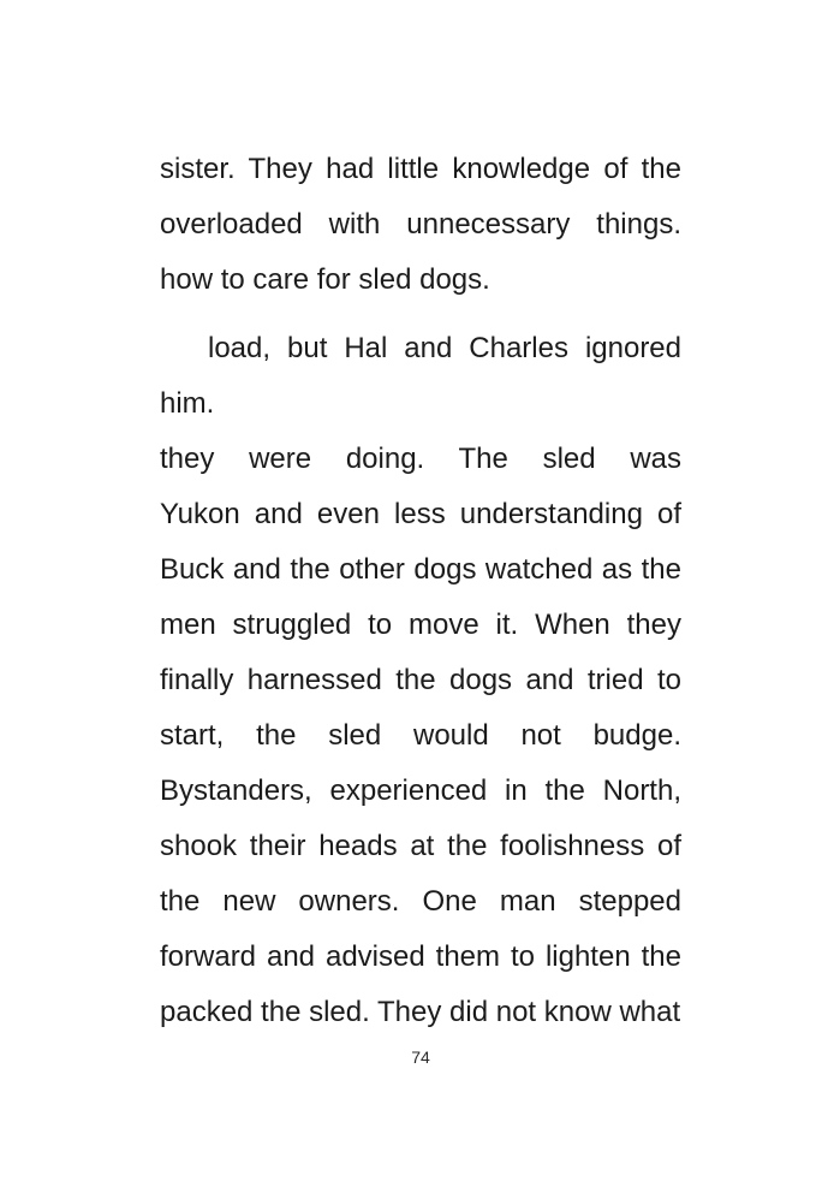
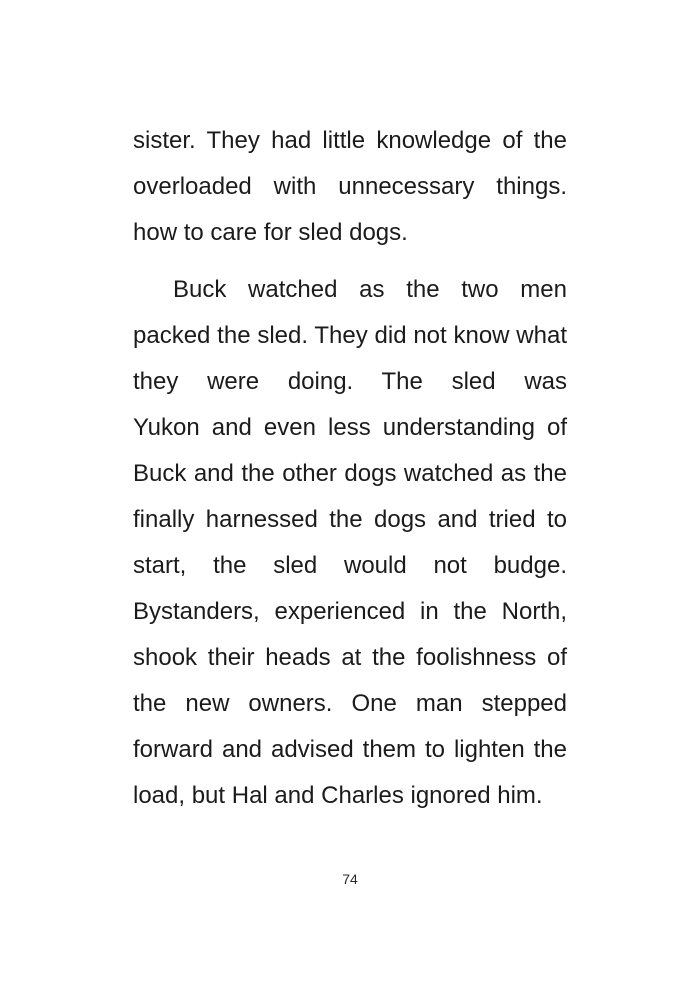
  sister. They had little knowledge of the
  overloaded with unnecessary things.
  how to care for sled dogs.
+ Buck watched as the two men
- load, but Hal and Charles ignored him.
+ packed the sled. They did not know what
  they were doing. The sled was
  Yukon and even less understanding of
  Buck and the other dogs watched as the
- men struggled to move it. When they
  finally harnessed the dogs and tried to
  start, the sled would not budge.
  Bystanders, experienced in the North,
  shook their heads at the foolishness of
  the new owners. One man stepped
  forward and advised them to lighten the
- packed the sled. They did not know what
+ load, but Hal and Charles ignored him.
  74
